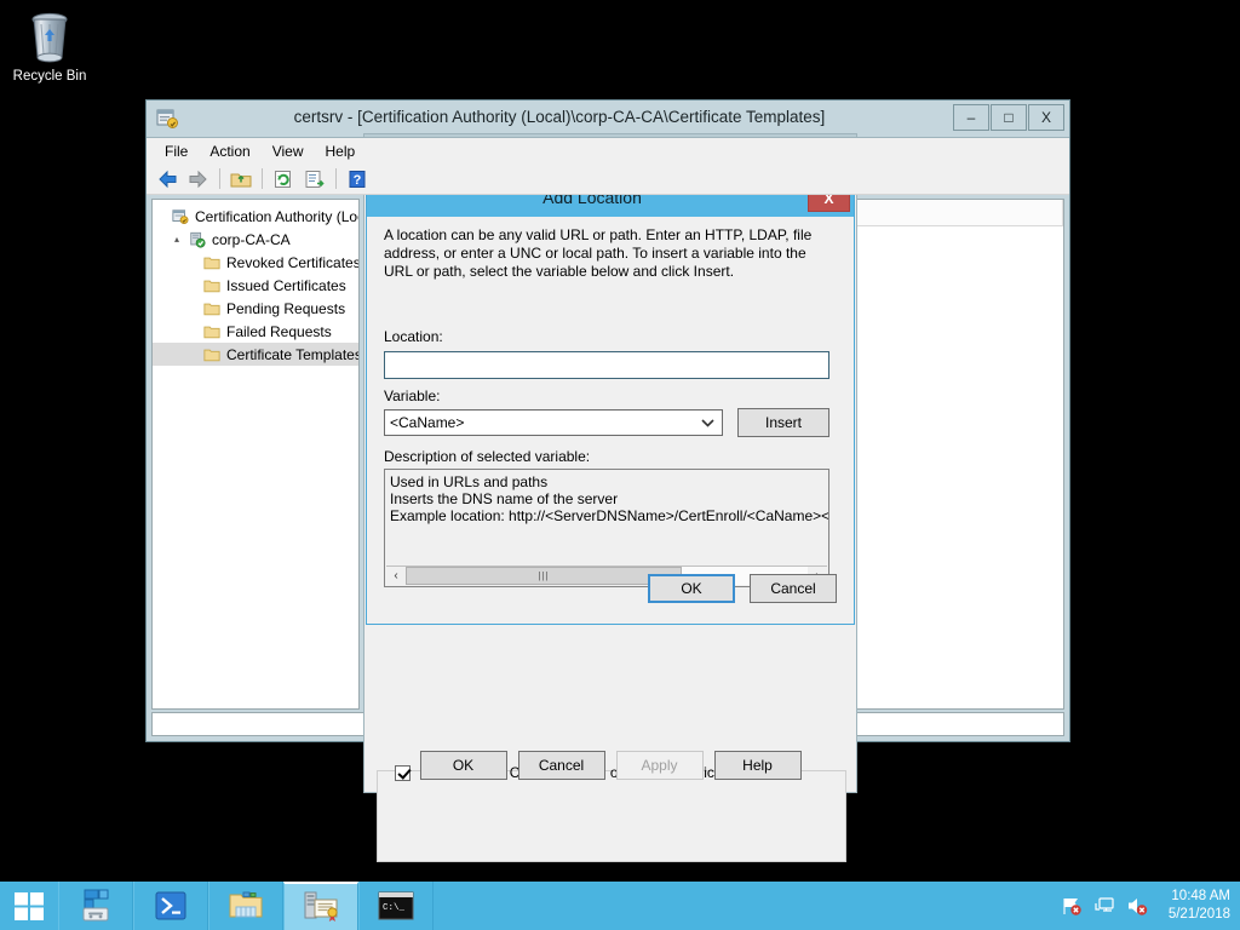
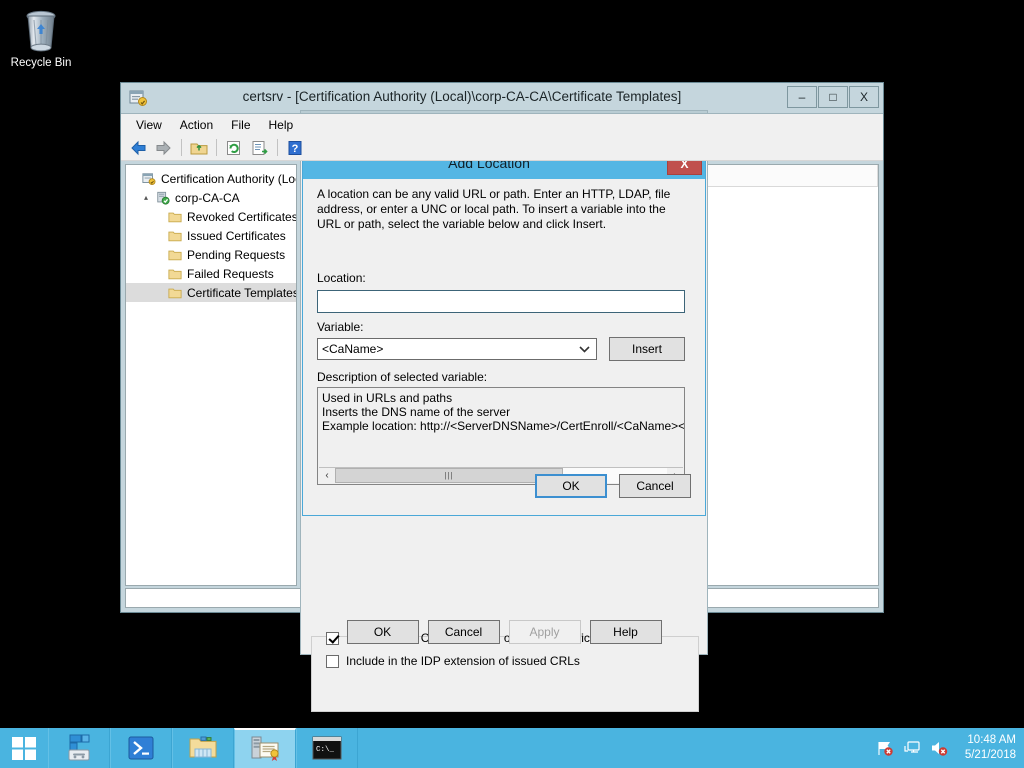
  Recycle Bin
  certsrv - [Certification Authority (Local)\corp-CA-CA\Certificate Templates]
  –
  □
  X
- File
+ View
  Action
- View
+ File
  Help
  ?
  Certification Authority (Lo
  ▴
  corp-CA-CA
  Revoked Certificates
  Issued Certificates
  Pending Requests
  Failed Requests
  Certificate Templates
+ Include in the IDP extension of issued CRLs
  OK
  Cancel
  Apply
  Help
  Add Location
  X
  A location can be any valid URL or path. Enter an HTTP, LDAP, file address, or enter a UNC or local path. To insert a variable into the URL or path, select the variable below and click Insert.
  Location:
  Variable:
  <CaName>
  Insert
  Description of selected variable:
  Used in URLs and paths
  Inserts the DNS name of the server
  Example location: http://<ServerDNSName>/CertEnroll/<CaName><
  ‹
  |||
  OK
  Cancel
  C:\_
  10:48 AM
  5/21/2018
